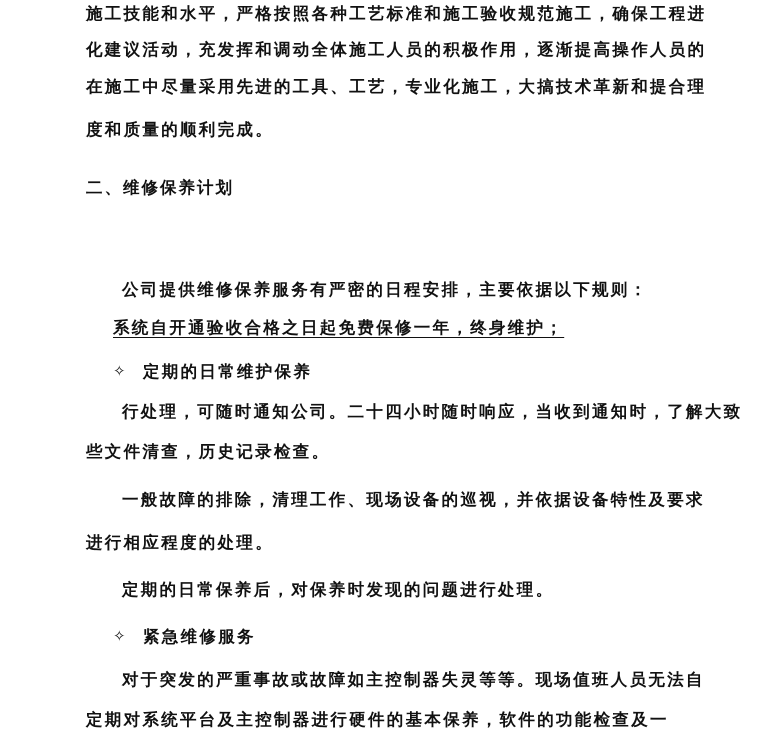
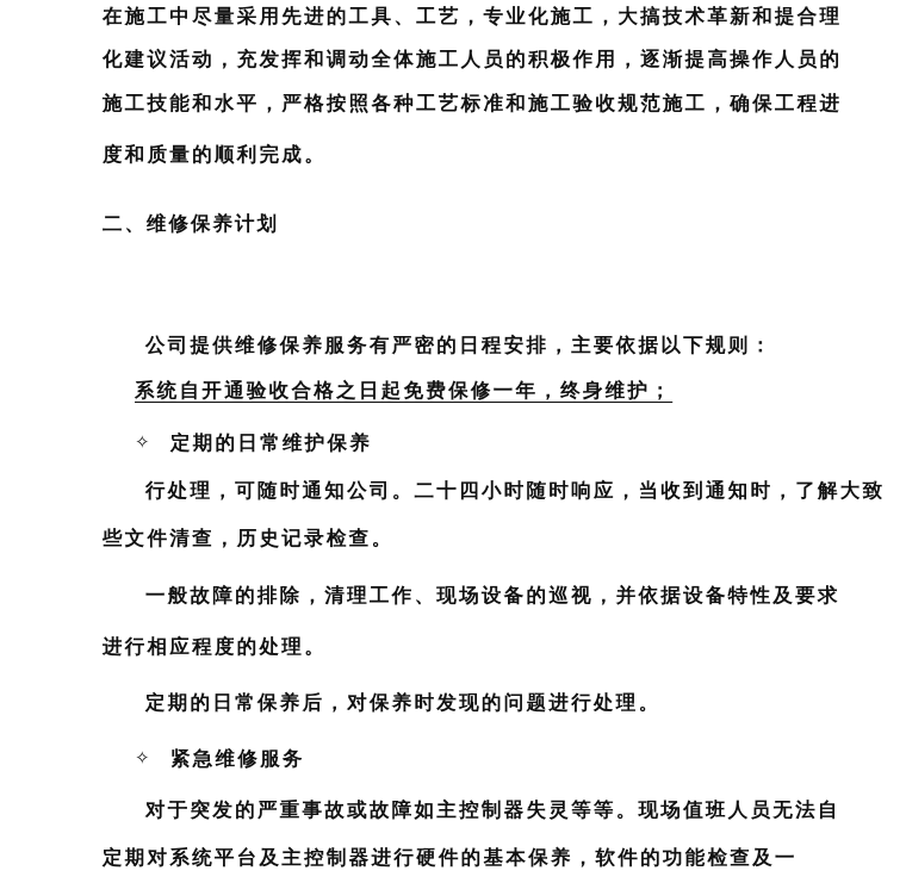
- 施工技能和水平，严格按照各种工艺标准和施工验收规范施工，确保工程进
+ 在施工中尽量采用先进的工具、工艺，专业化施工，大搞技术革新和提合理
  化建议活动，充发挥和调动全体施工人员的积极作用，逐渐提高操作人员的
- 在施工中尽量采用先进的工具、工艺，专业化施工，大搞技术革新和提合理
+ 施工技能和水平，严格按照各种工艺标准和施工验收规范施工，确保工程进
  度和质量的顺利完成。
  二、维修保养计划
  公司提供维修保养服务有严密的日程安排，主要依据以下规则：
  系统自开通验收合格之日起免费保修一年，终身维护；
  ✧
  定期的日常维护保养
  行处理，可随时通知公司。二十四小时随时响应，当收到通知时，了解大致
  些文件清查，历史记录检查。
  一般故障的排除，清理工作、现场设备的巡视，并依据设备特性及要求
  进行相应程度的处理。
  定期的日常保养后，对保养时发现的问题进行处理。
  ✧
  紧急维修服务
  对于突发的严重事故或故障如主控制器失灵等等。现场值班人员无法自
  定期对系统平台及主控制器进行硬件的基本保养，软件的功能检查及一
